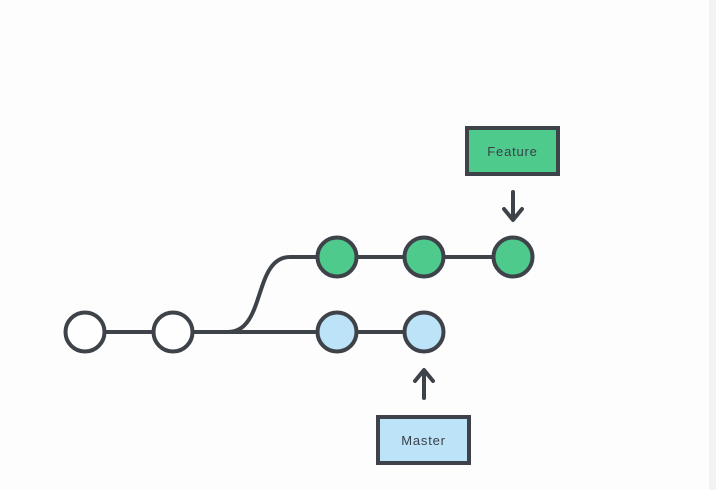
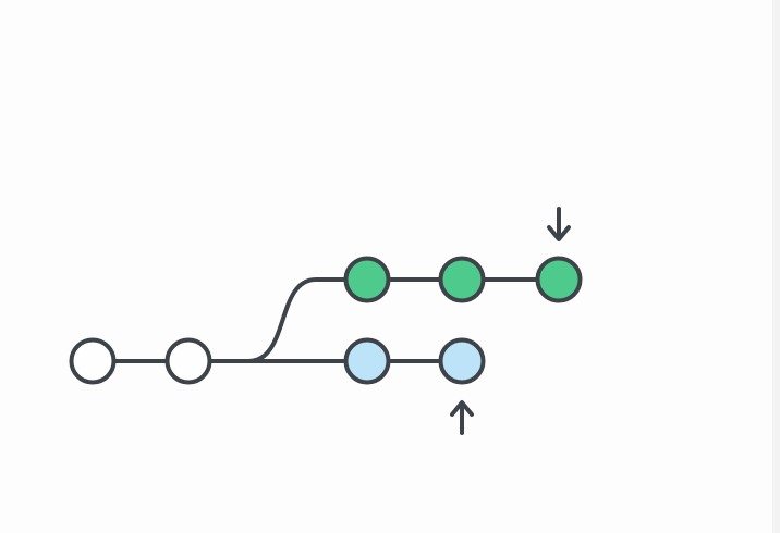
- Feature
- Master
